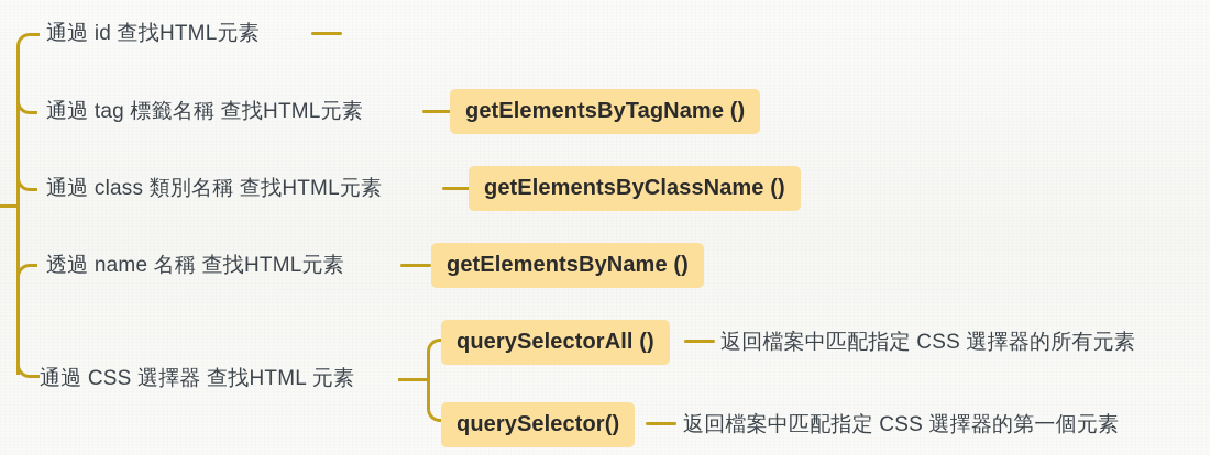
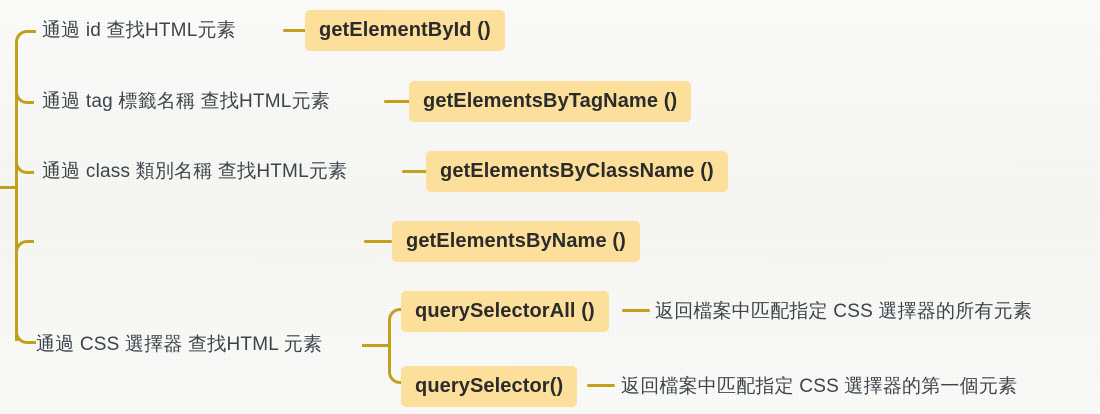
  通過 id 查找HTML元素
+ getElementById ()
  通過 tag 標籤名稱 查找HTML元素
  getElementsByTagName ()
  通過 class 類別名稱 查找HTML元素
  getElementsByClassName ()
- 透過 name 名稱 查找HTML元素
  getElementsByName ()
  通過 CSS 選擇器 查找HTML 元素
  querySelectorAll ()
  返回檔案中匹配指定 CSS 選擇器的所有元素
  querySelector()
  返回檔案中匹配指定 CSS 選擇器的第一個元素
